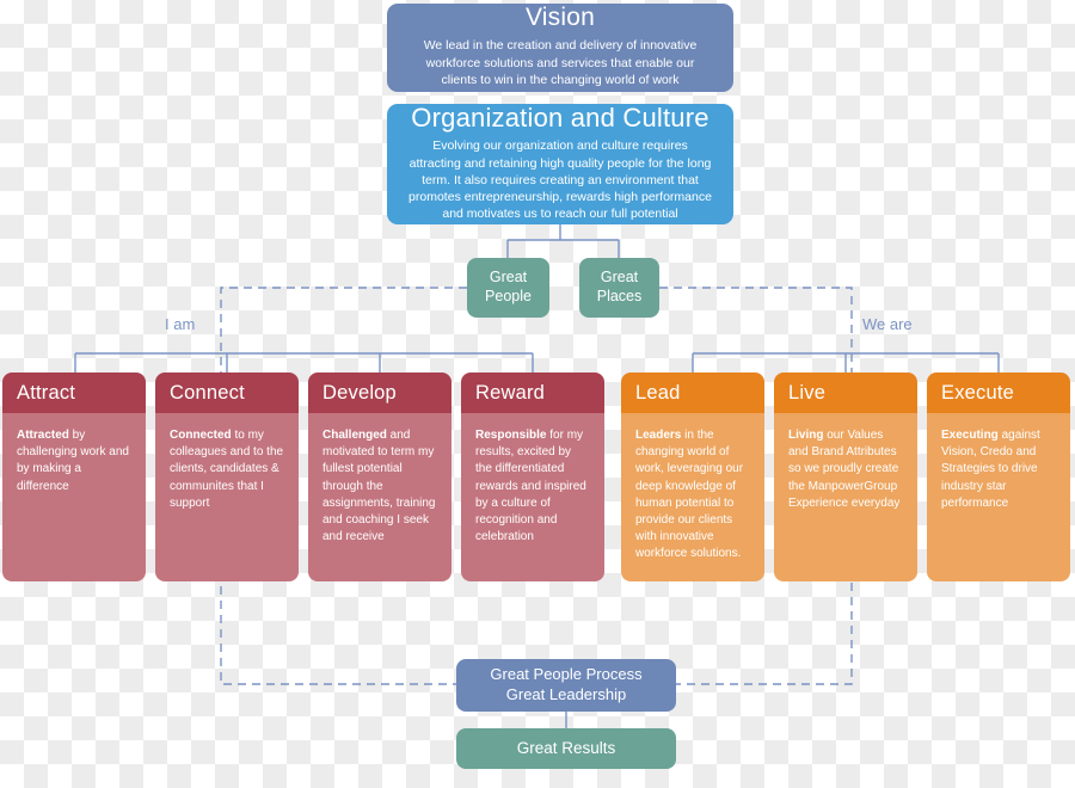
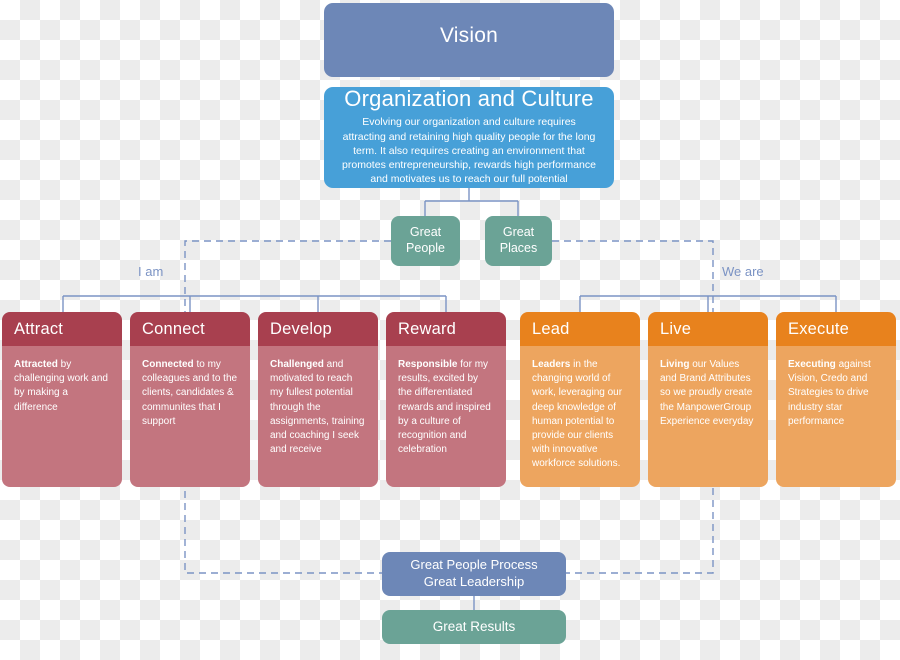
  Vision
- We lead in the creation and delivery of innovative workforce solutions and services that enable our clients to win in the changing world of work
  Organization and Culture
  Evolving our organization and culture requires attracting and retaining high quality people for the long term. It also requires creating an environment that promotes entrepreneurship, rewards high performance and motivates us to reach our full potential
  Great People
  Great Places
  I am
  We are
  Attract
  Attracted by challenging work and by making a difference
  Connect
  Connected to my colleagues and to the clients, candidates & communites that I support
  Develop
- Challenged and motivated to term my fullest potential through the assignments, training and coaching I seek and receive
+ Challenged and motivated to reach my fullest potential through the assignments, training and coaching I seek and receive
  Reward
  Responsible for my results, excited by the differentiated rewards and inspired by a culture of recognition and celebration
  Lead
  Leaders in the changing world of work, leveraging our deep knowledge of human potential to provide our clients with innovative workforce solutions.
  Live
  Living our Values and Brand Attributes so we proudly create the ManpowerGroup Experience everyday
  Execute
  Executing against Vision, Credo and Strategies to drive industry star performance
  Great People Process
  Great Leadership
  Great Results
